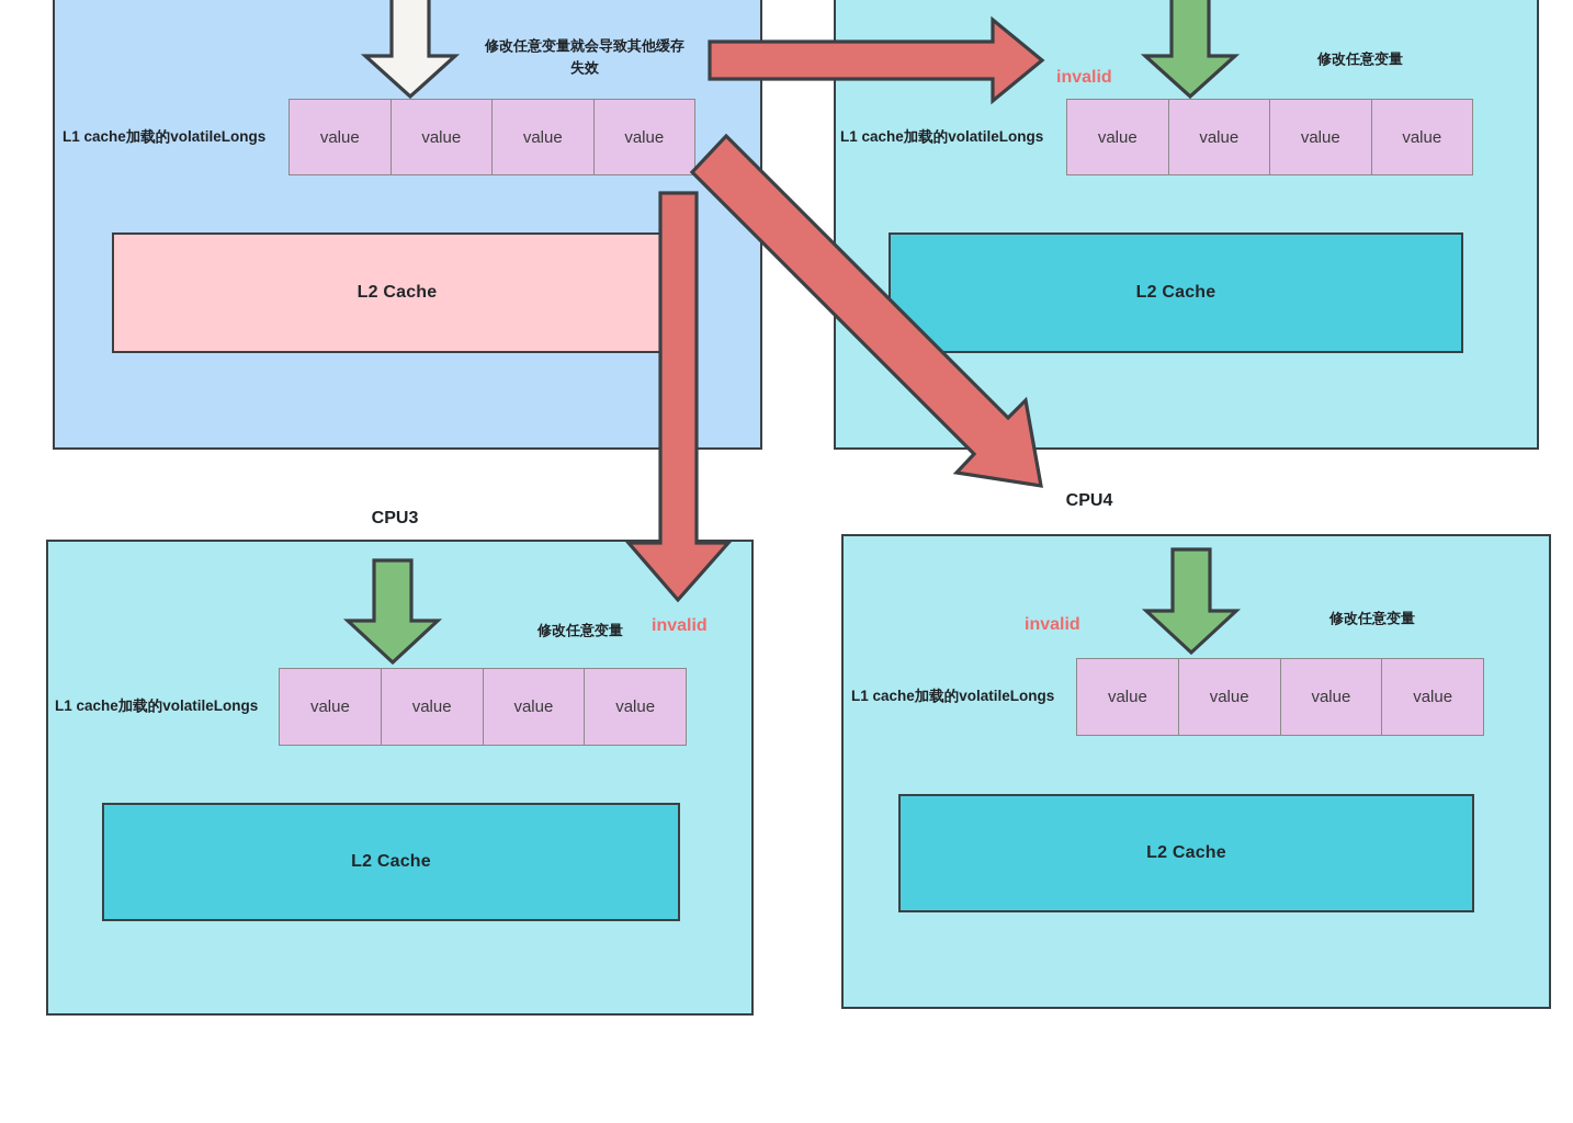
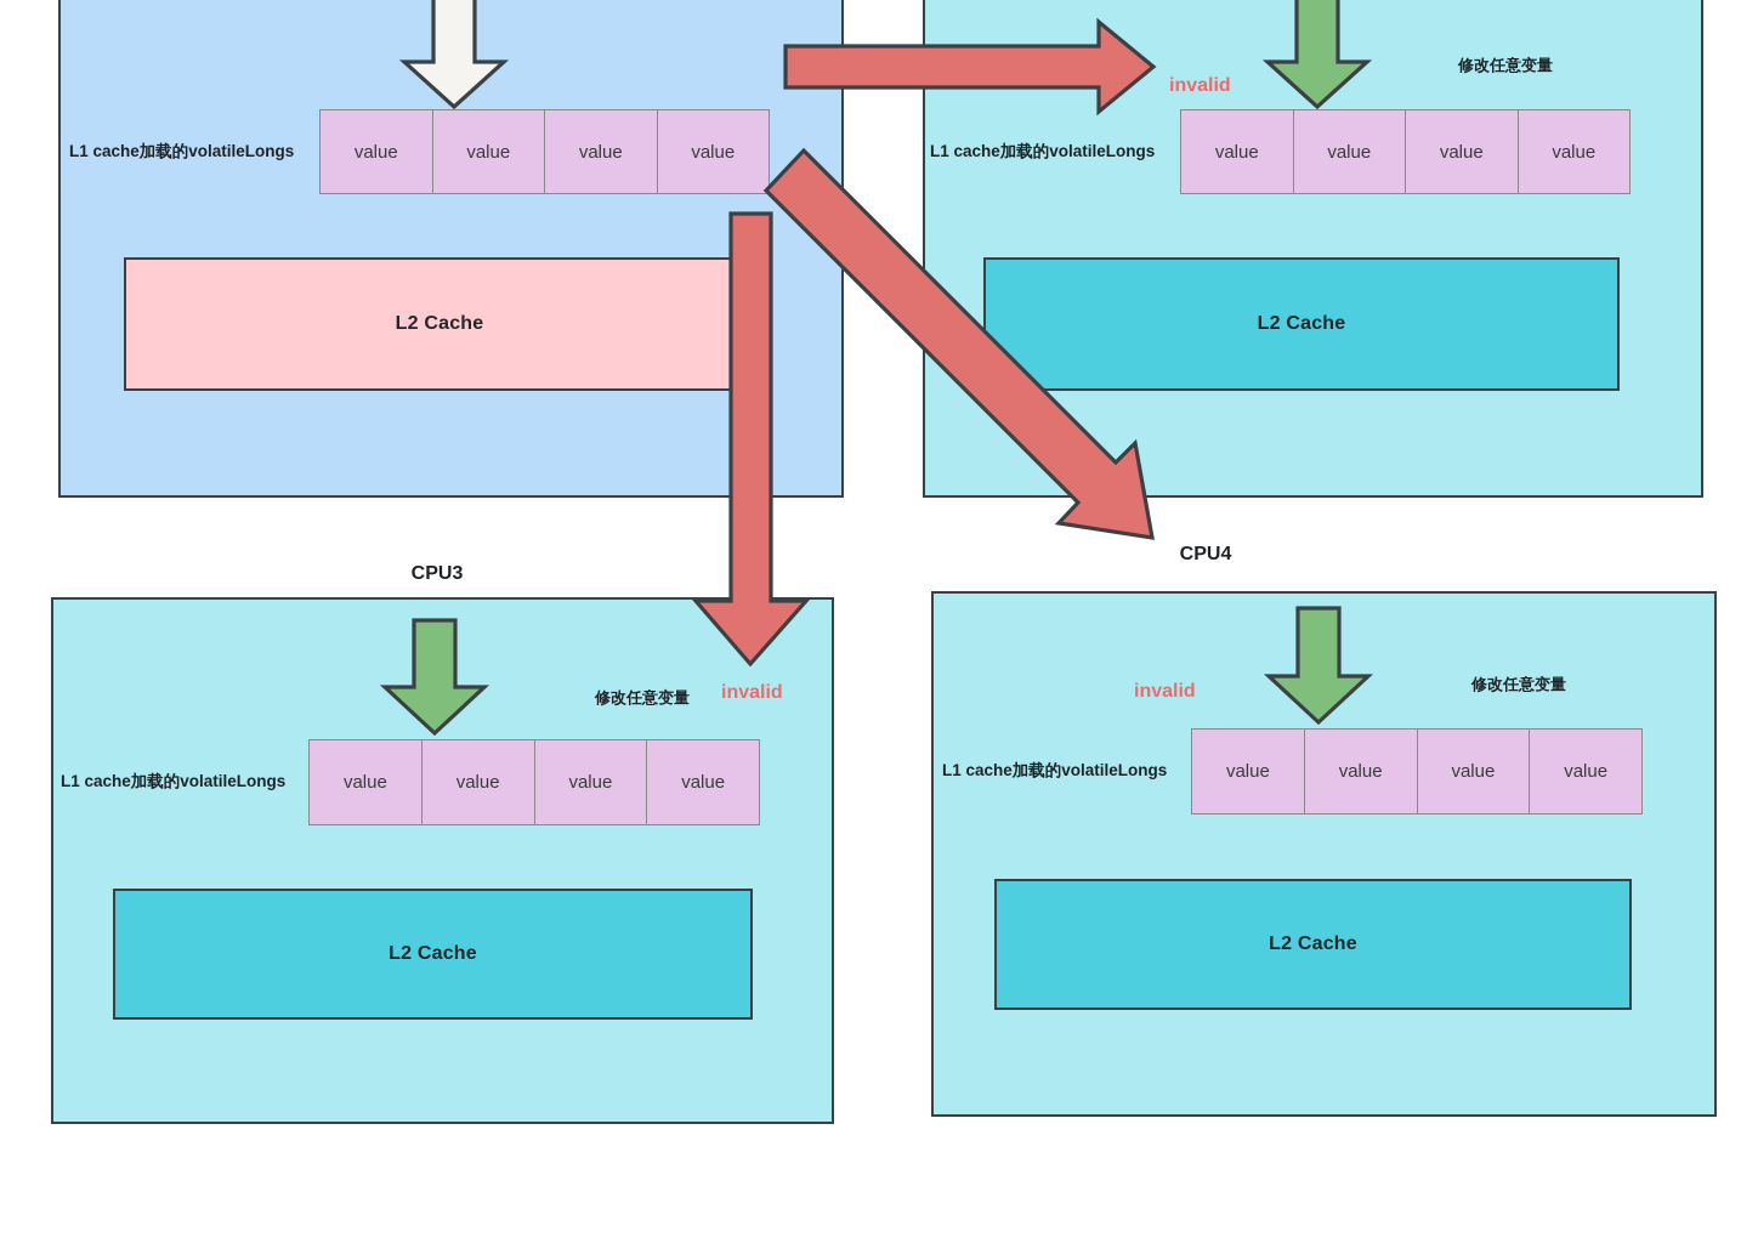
  L1 cache加载的volatileLongs
- 修改任意变量就会导致其他缓存
- 失效
  value
  value
  value
  value
  L2 Cache
  L1 cache加载的volatileLongs
  修改任意变量
  invalid
  value
  value
  value
  value
  L2 Cache
  CPU3
  L1 cache加载的volatileLongs
  修改任意变量
  invalid
  value
  value
  value
  value
  L2 Cache
  CPU4
  L1 cache加载的volatileLongs
  修改任意变量
  invalid
  value
  value
  value
  value
  L2 Cache
